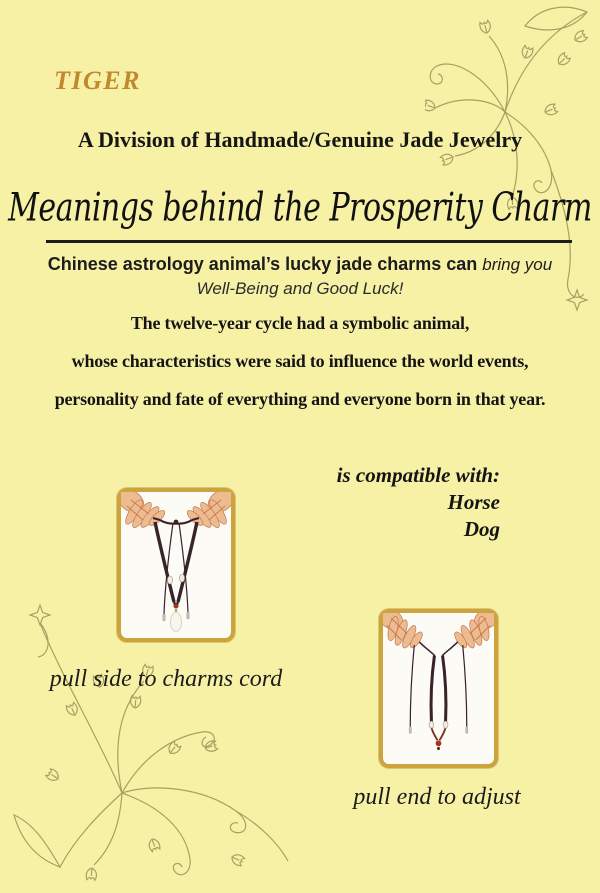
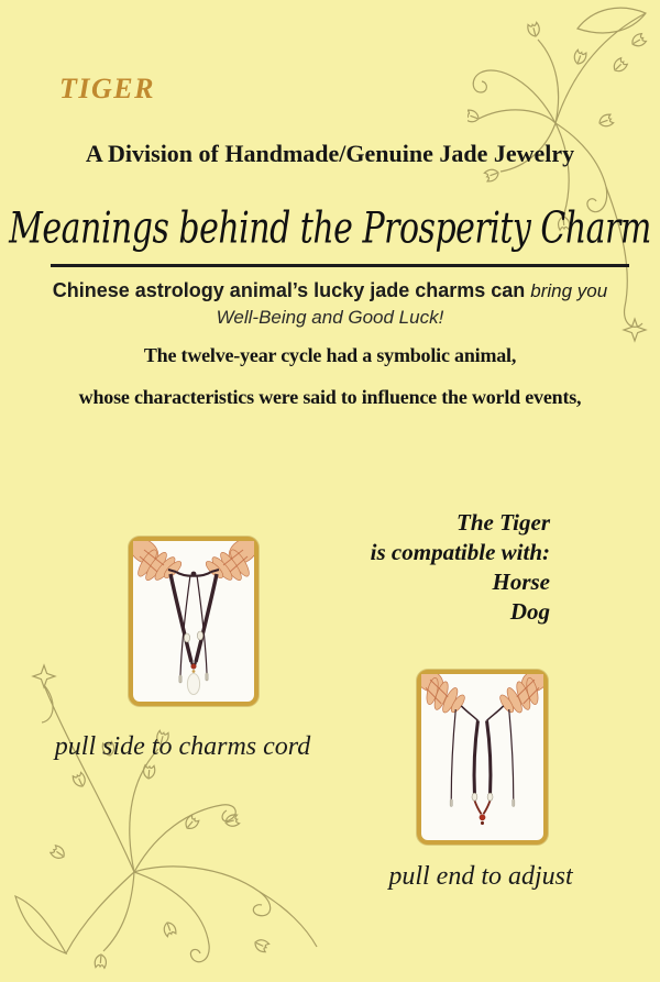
  TIGER
  A Division of Handmade/Genuine Jade Jewelry
  Meanings behind the Prosperity Charm
  Chinese astrology animal’s lucky jade charms can bring you
  Well-Being and Good Luck!
  The twelve-year cycle had a symbolic animal,
  whose characteristics were said to influence the world events,
- personality and fate of everything and everyone born in that year.
  pull side to charms cord
+ The Tiger
  is compatible with:
  Horse
  Dog
  pull end to adjust
